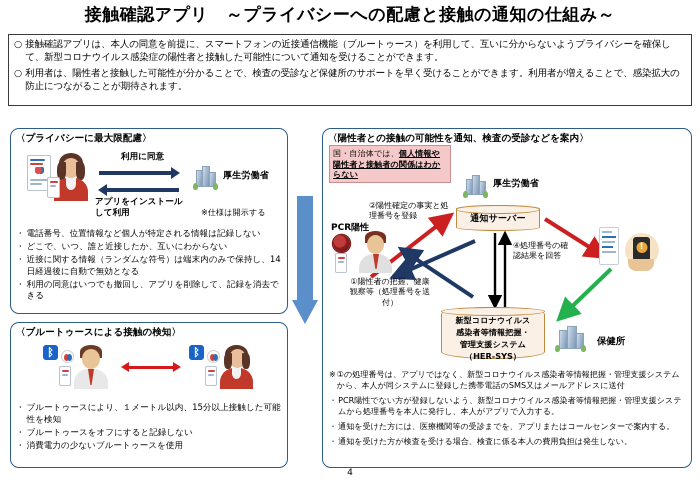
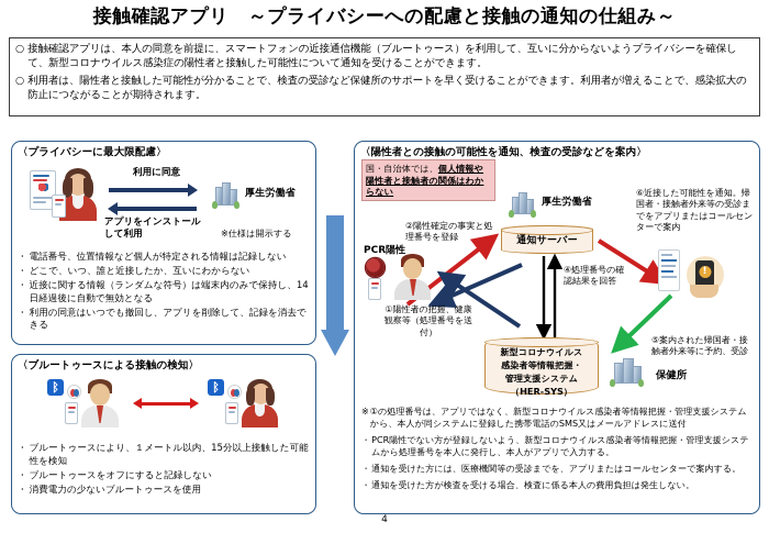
  接触確認アプリ ～プライバシーへの配慮と接触の通知の仕組み～
  ○
  接触確認アプリは、本人の同意を前提に、スマートフォンの近接通信機能（ブルートゥース）を利用して、互いに分からないようプライバシーを確保して、新型コロナウイルス感染症の陽性者と接触した可能性について通知を受けることができます。
  ○
  利用者は、陽性者と接触した可能性が分かることで、検査の受診など保健所のサポートを早く受けることができます。利用者が増えることで、感染拡大の防止につながることが期待されます。
  〈プライバシーに最大限配慮〉
  利用に同意
  アプリをインストール
  して利用
  厚生労働省
  ※仕様は開示する
  ・
  電話番号、位置情報など個人が特定される情報は記録しない
  ・
  どこで、いつ、誰と近接したか、互いにわからない
  ・
  近接に関する情報（ランダムな符号）は端末内のみで保持し、14日経過後に自動で無効となる
  ・
  利用の同意はいつでも撤回し、アプリを削除して、記録を消去できる
  〈ブルートゥースによる接触の検知〉
  ᛒ
  ᛒ
  ・
  ブルートゥースにより、１メートル以内、15分以上接触した可能性を検知
  ・
  ブルートゥースをオフにすると記録しない
  ・
  消費電力の少ないブルートゥースを使用
  〈陽性者との接触の可能性を通知、検査の受診などを案内〉
  国・自治体では、個人情報や陽性者と接触者の関係はわからない
  厚生労働省
  通知サーバー
  PCR陽性
  ①陽性者の把握、健康観察等（処理番号を送付）
  ②陽性確定の事実と処理番号を登録
  ④処理番号の確認結果を回答
+ ⑤案内された帰国者・接触者外来等に予約、受診
+ ⑥近接した可能性を通知。帰国者・接触者外来等の受診までをアプリまたはコールセンターで案内
  新型コロナウイルス
  感染者等情報把握・
  管理支援システム
  （HER-SYS）
  !
  保健所
  ※
  ①の処理番号は、アプリではなく、新型コロナウイルス感染者等情報把握・管理支援システムから、本人が同システムに登録した携帯電話のSMS又はメールアドレスに送付
  ・
  PCR陽性でない方が登録しないよう、新型コロナウイルス感染者等情報把握・管理支援システムから処理番号を本人に発行し、本人がアプリで入力する。
  ・
  通知を受けた方には、医療機関等の受診までを、アプリまたはコールセンターで案内する。
  ・
  通知を受けた方が検査を受ける場合、検査に係る本人の費用負担は発生しない。
  4
